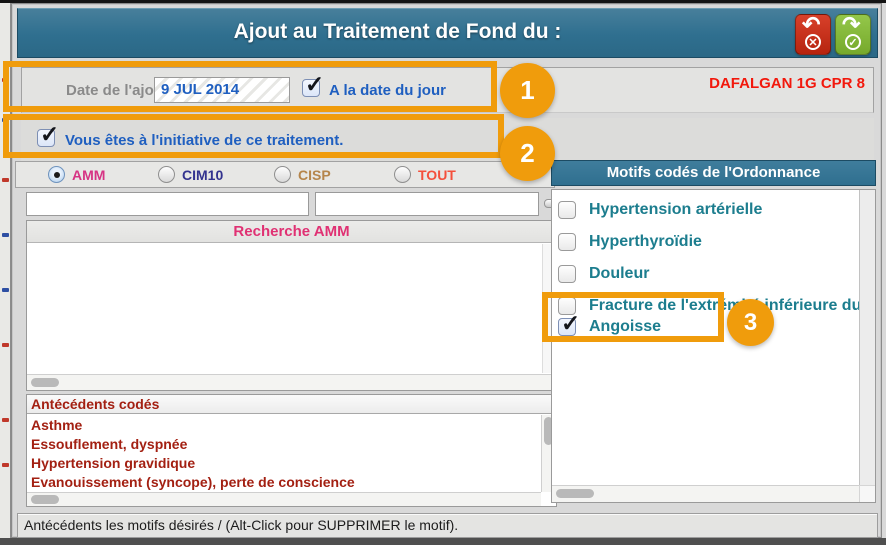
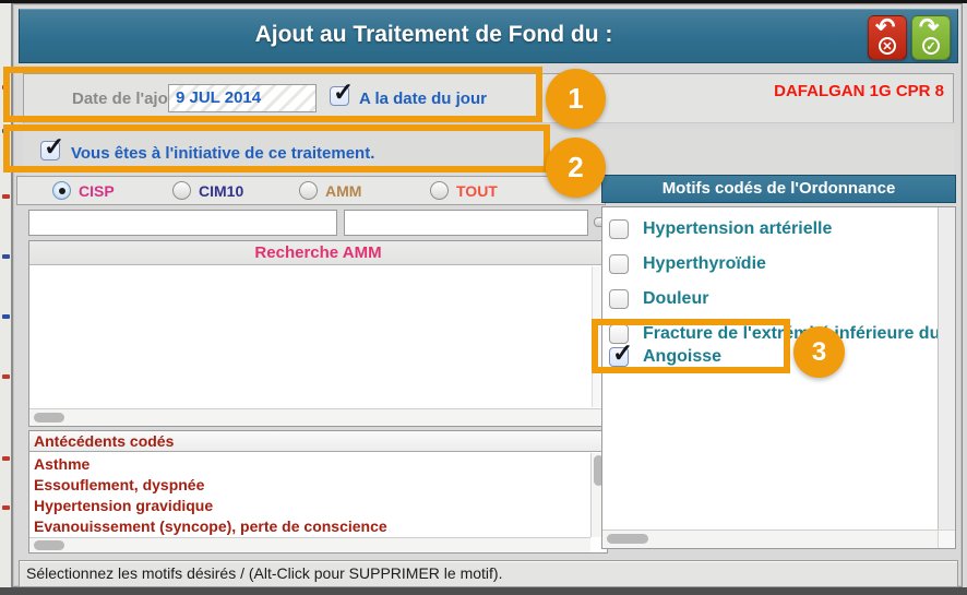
  Ajout au Traitement de Fond du :
  ↶
  ✕
  ↷
  ✓
  Date de l'ajo
  9 JUL 2014
  A la date du jour
  DAFALGAN 1G CPR 8
  Vous êtes à l'initiative de ce traitement.
- AMM
+ CISP
  CIM10
- CISP
+ AMM
  TOUT
  Recherche AMM
  Antécédents codés
  Asthme
  Essouflement, dyspnée
  Hypertension gravidique
  Evanouissement (syncope), perte de conscience
- Antécédents les motifs désirés / (Alt-Click pour SUPPRIMER le motif).
+ Sélectionnez les motifs désirés / (Alt-Click pour SUPPRIMER le motif).
  Motifs codés de l'Ordonnance
  Hypertension artérielle
  Hyperthyroïdie
  Douleur
  Fracture de l'extrénférieure du
  Angoisse
  1
  2
  3
